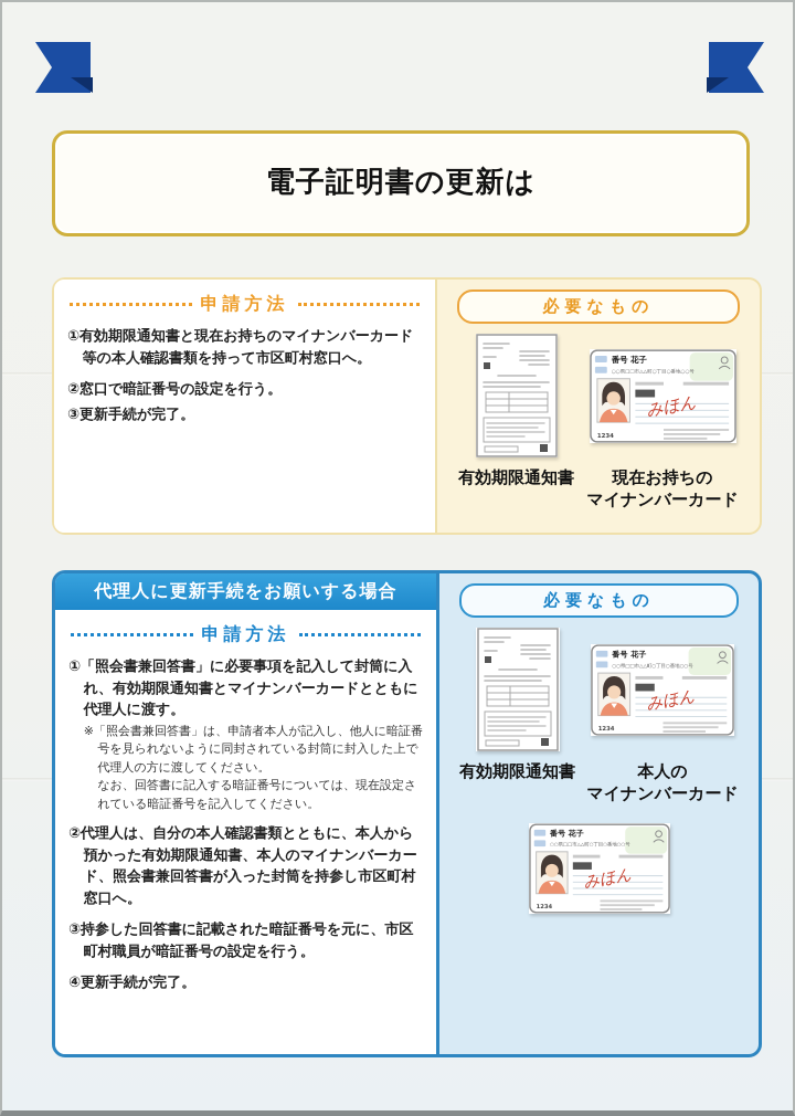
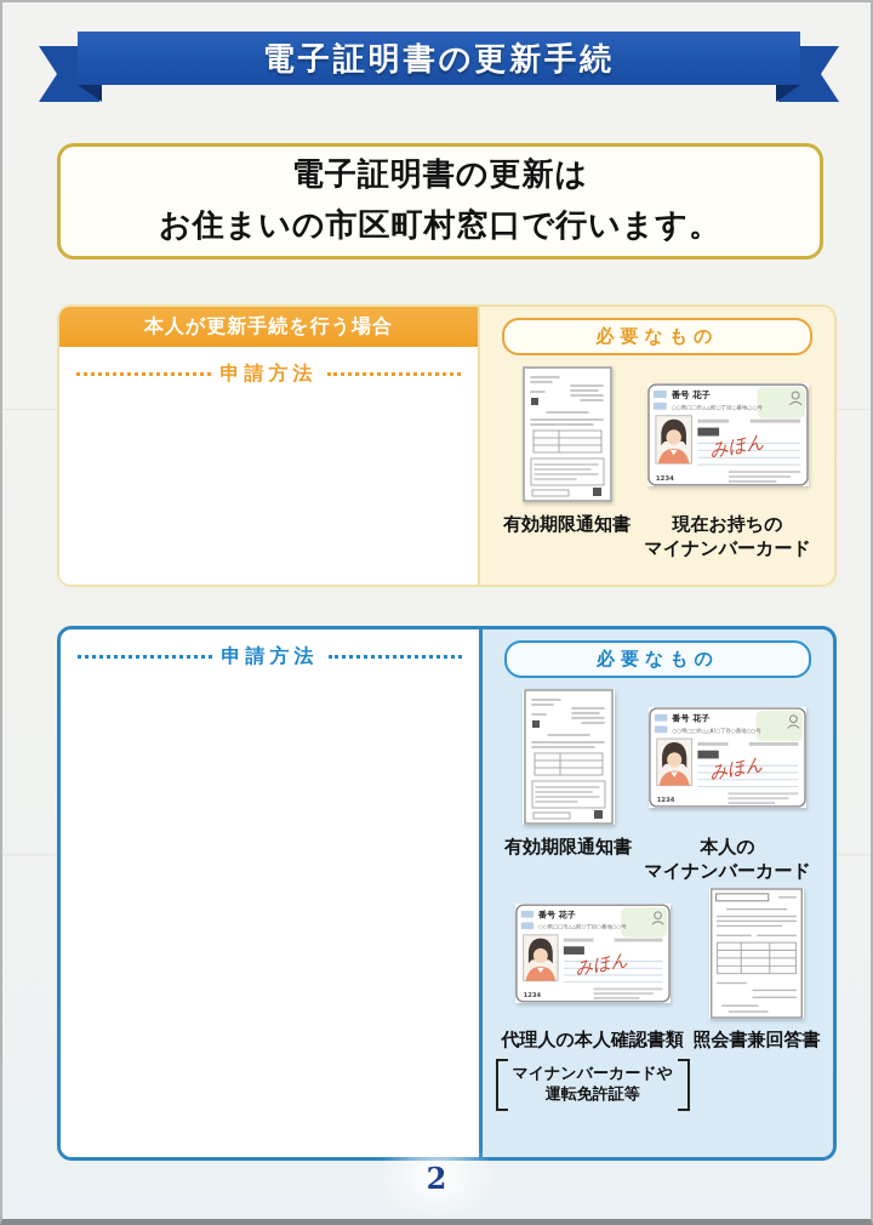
+ 電子証明書の更新手続
  電子証明書の更新は
+ お住まいの市区町村窓口で行います。
+ 本人が更新手続を行う場合
  申請方法
- ①有効期限通知書と現在お持ちのマイナンバーカード等の本人確認書類を持って市区町村窓口へ。
- ②窓口で暗証番号の設定を行う。
- ③更新手続が完了。
  必要なもの
  有効期限通知書
  現在お持ちの
  マイナンバーカード
- 代理人に更新手続をお願いする場合
  申請方法
- ①「照会書兼回答書」に必要事項を記入して封筒に入れ、有効期限通知書とマイナンバーカードとともに代理人に渡す。
- ※「照会書兼回答書」は、申請者本人が記入し、他人に暗証番号を見られないように同封されている封筒に封入した上で代理人の方に渡してください。
- なお、回答書に記入する暗証番号については、現在設定されている暗証番号を記入してください。
- ②代理人は、自分の本人確認書類とともに、本人から預かった有効期限通知書、本人のマイナンバーカード、照会書兼回答書が入った封筒を持参し市区町村窓口へ。
- ③持参した回答書に記載された暗証番号を元に、市区町村職員が暗証番号の設定を行う。
- ④更新手続が完了。
  必要なもの
  有効期限通知書
  本人の
  マイナンバーカード
+ 代理人の本人確認書類
+ マイナンバーカードや
+ 運転免許証等
+ 照会書兼回答書
+ 2
